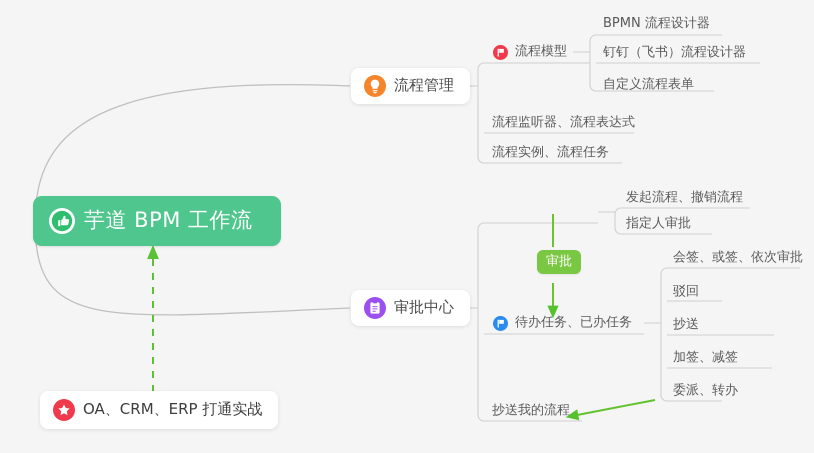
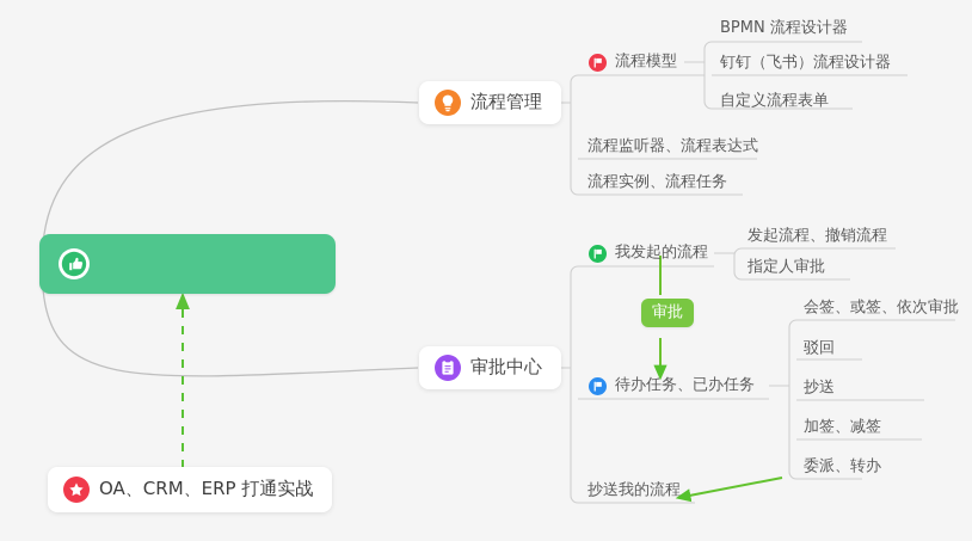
- 芋道 BPM 工作流
  OA、CRM、ERP 打通实战
  流程管理
  流程模型
  流程监听器、流程表达式
  流程实例、流程任务
  BPMN 流程设计器
  钉钉（飞书）流程设计器
  自定义流程表单
  审批中心
+ 我发起的流程
  待办任务、已办任务
  抄送我的流程
  发起流程、撤销流程
  指定人审批
  会签、或签、依次审批
  驳回
  抄送
  加签、减签
  委派、转办
  审批
